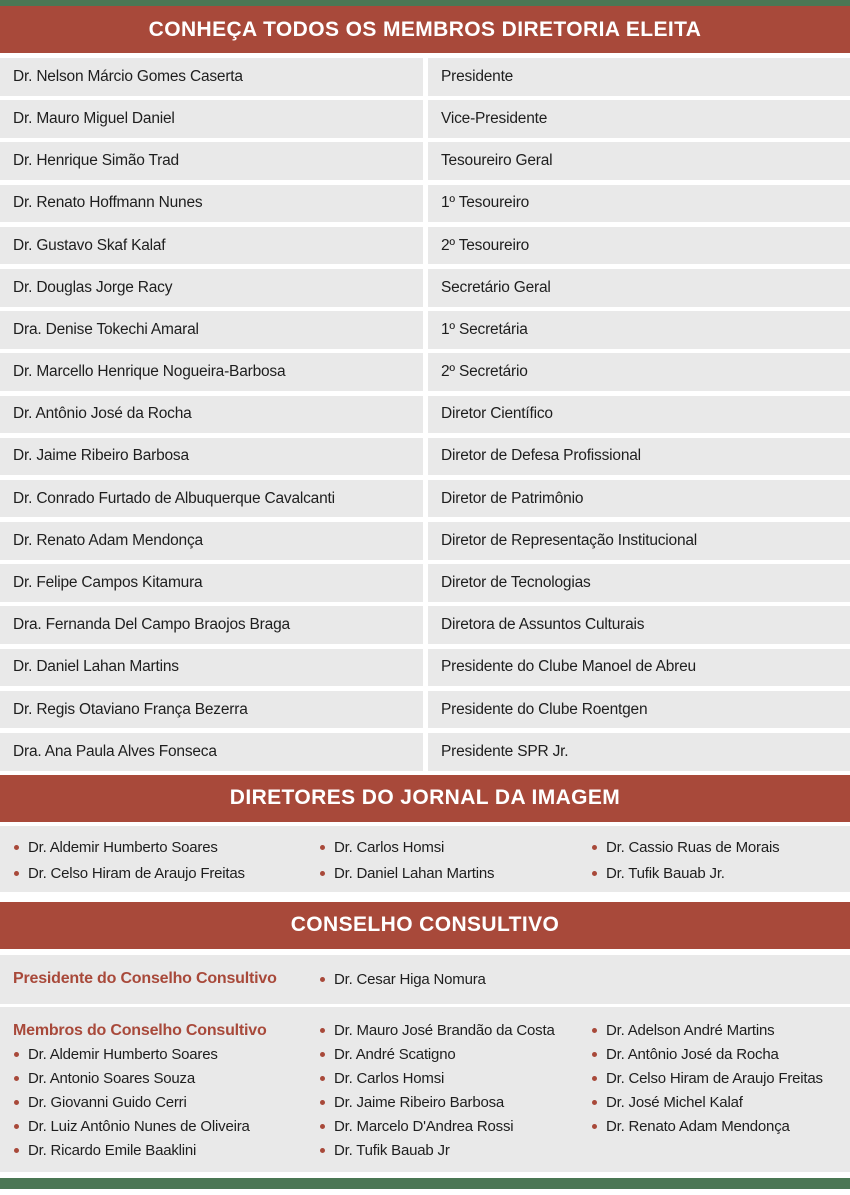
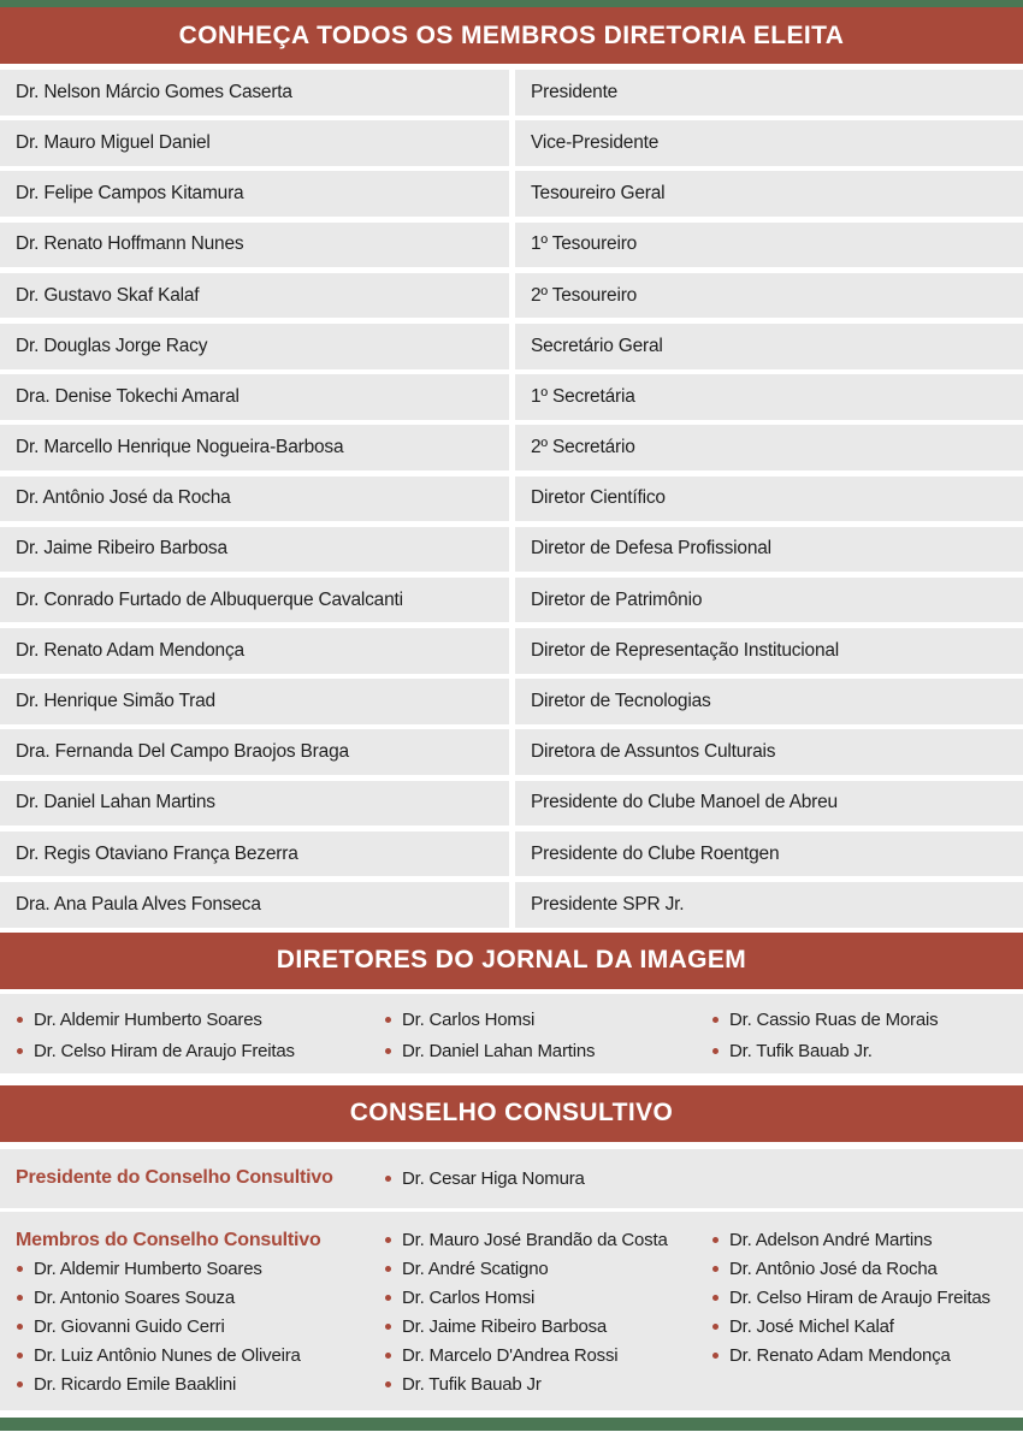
  CONHEÇA TODOS OS MEMBROS DIRETORIA ELEITA
  Dr. Nelson Márcio Gomes Caserta
  Presidente
  Dr. Mauro Miguel Daniel
  Vice-Presidente
- Dr. Henrique Simão Trad
+ Dr. Felipe Campos Kitamura
  Tesoureiro Geral
  Dr. Renato Hoffmann Nunes
  1º Tesoureiro
  Dr. Gustavo Skaf Kalaf
  2º Tesoureiro
  Dr. Douglas Jorge Racy
  Secretário Geral
  Dra. Denise Tokechi Amaral
  1º Secretária
  Dr. Marcello Henrique Nogueira-Barbosa
  2º Secretário
  Dr. Antônio José da Rocha
  Diretor Científico
  Dr. Jaime Ribeiro Barbosa
  Diretor de Defesa Profissional
  Dr. Conrado Furtado de Albuquerque Cavalcanti
  Diretor de Patrimônio
  Dr. Renato Adam Mendonça
  Diretor de Representação Institucional
- Dr. Felipe Campos Kitamura
+ Dr. Henrique Simão Trad
  Diretor de Tecnologias
  Dra. Fernanda Del Campo Braojos Braga
  Diretora de Assuntos Culturais
  Dr. Daniel Lahan Martins
  Presidente do Clube Manoel de Abreu
  Dr. Regis Otaviano França Bezerra
  Presidente do Clube Roentgen
  Dra. Ana Paula Alves Fonseca
  Presidente SPR Jr.
  DIRETORES DO JORNAL DA IMAGEM
  Dr. Aldemir Humberto Soares
  Dr. Celso Hiram de Araujo Freitas
  Dr. Carlos Homsi
  Dr. Daniel Lahan Martins
  Dr. Cassio Ruas de Morais
  Dr. Tufik Bauab Jr.
  CONSELHO CONSULTIVO
  Presidente do Conselho Consultivo
  Dr. Cesar Higa Nomura
  Membros do Conselho Consultivo
  Dr. Aldemir Humberto Soares
  Dr. Antonio Soares Souza
  Dr. Giovanni Guido Cerri
  Dr. Luiz Antônio Nunes de Oliveira
  Dr. Ricardo Emile Baaklini
  Dr. Mauro José Brandão da Costa
  Dr. André Scatigno
  Dr. Carlos Homsi
  Dr. Jaime Ribeiro Barbosa
  Dr. Marcelo D'Andrea Rossi
  Dr. Tufik Bauab Jr
  Dr. Adelson André Martins
  Dr. Antônio José da Rocha
  Dr. Celso Hiram de Araujo Freitas
  Dr. José Michel Kalaf
  Dr. Renato Adam Mendonça
